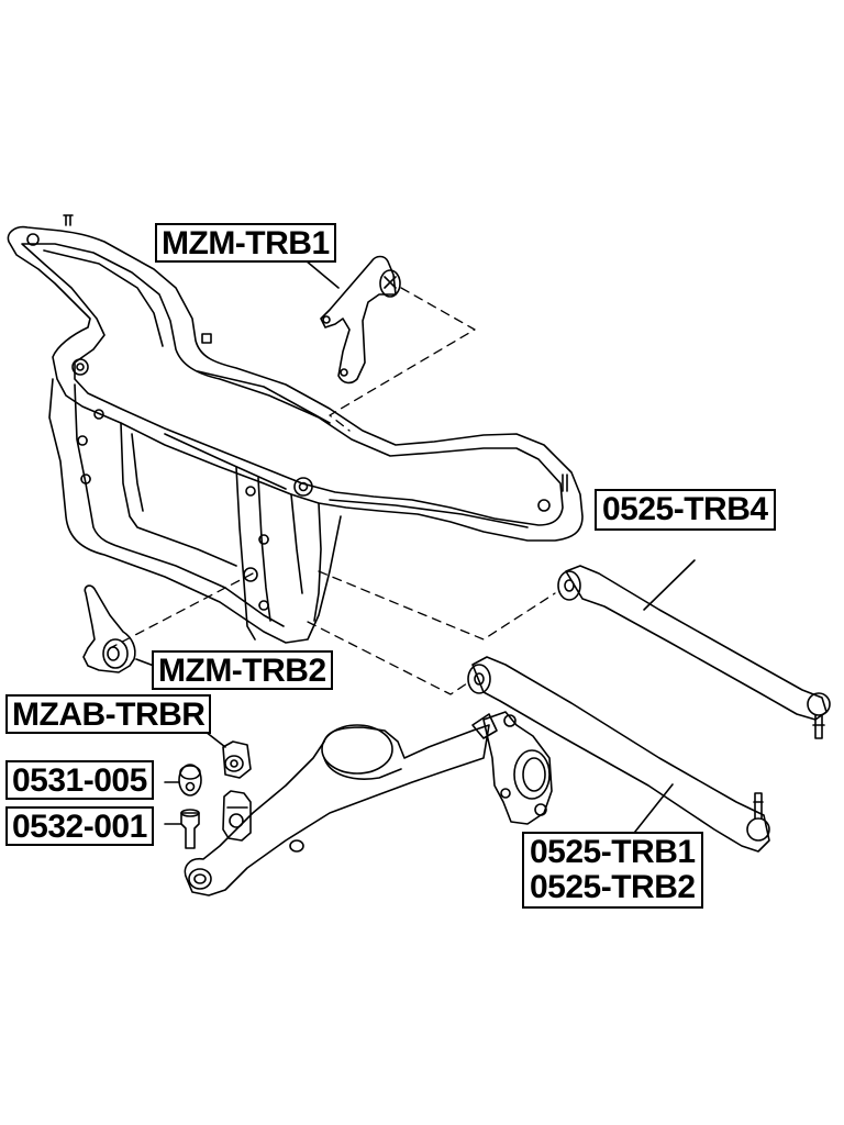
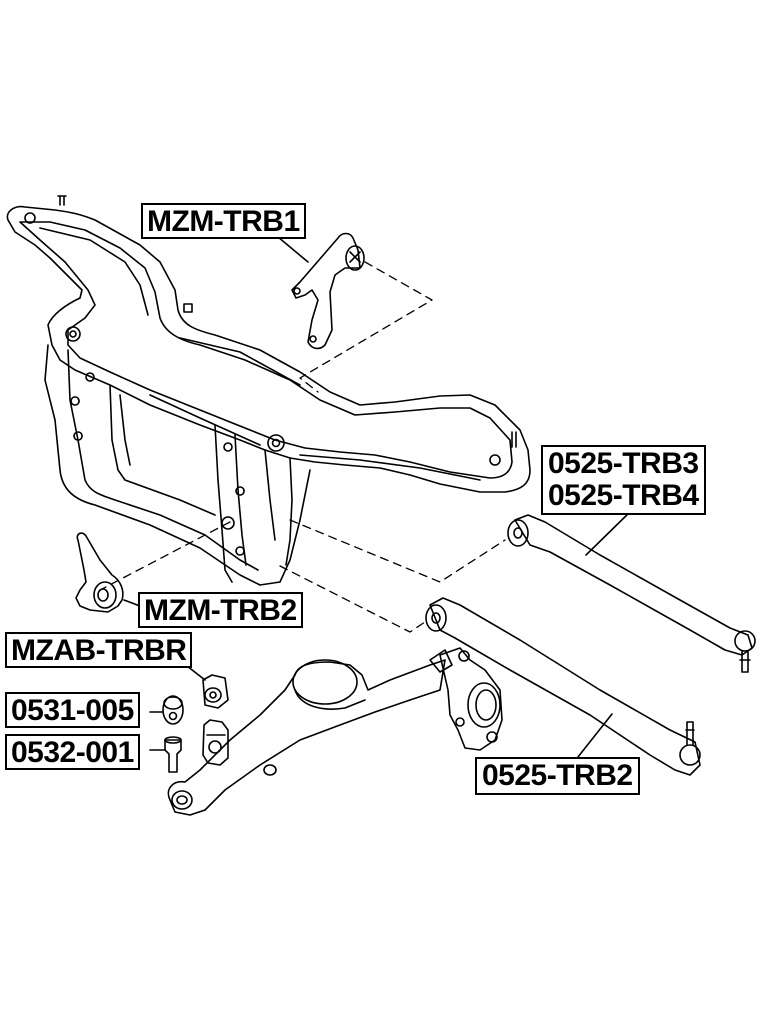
  MZM-TRB1
+ 0525-TRB3
  0525-TRB4
  MZM-TRB2
  MZAB-TRBR
  0531-005
  0532-001
- 0525-TRB1
  0525-TRB2
